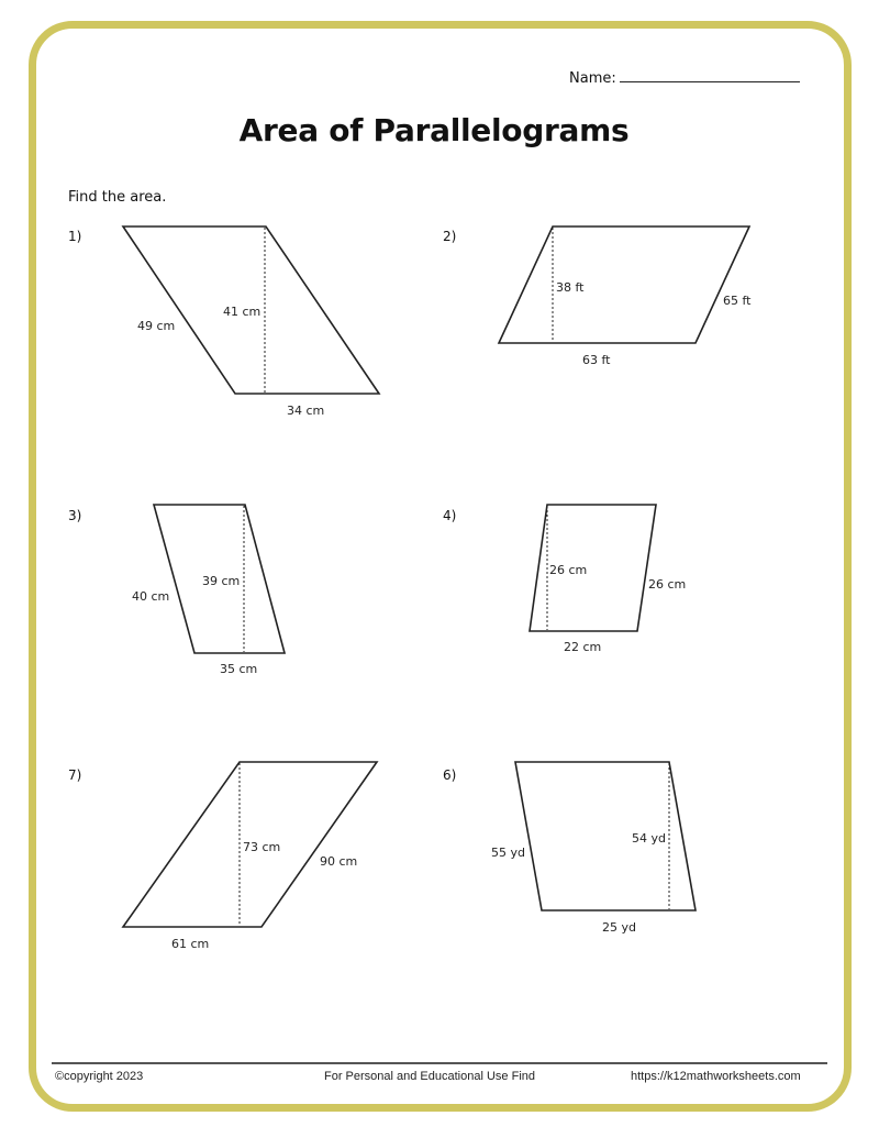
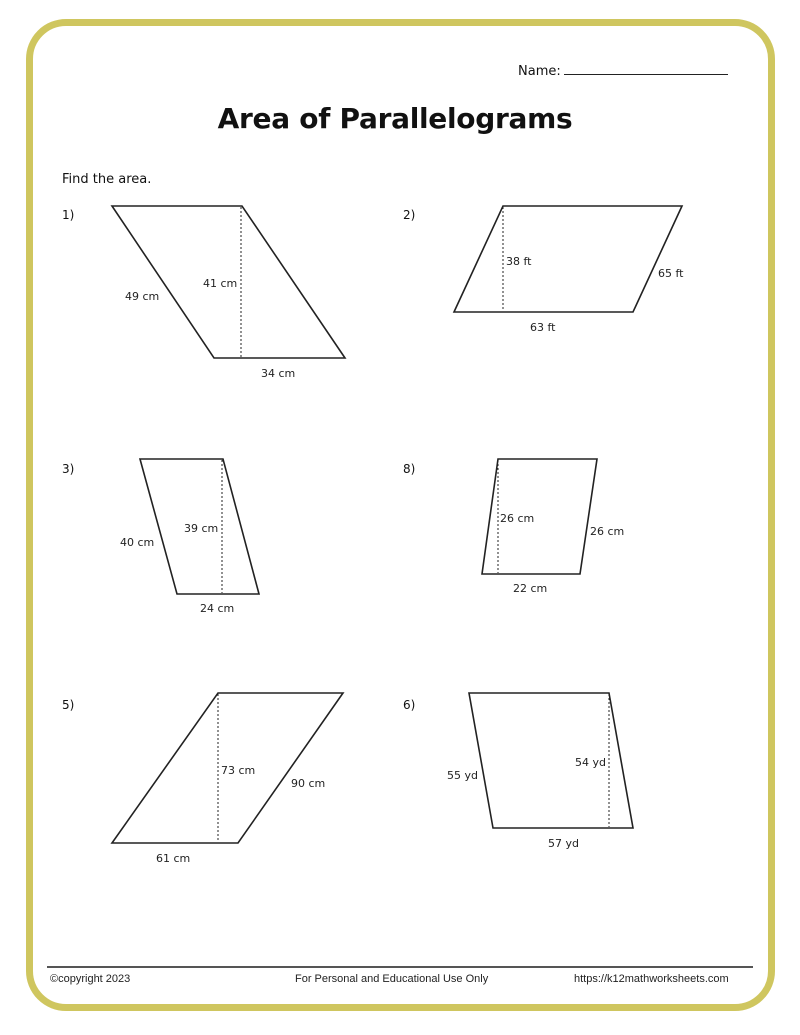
  Name:
  Area of Parallelograms
  Find the area.
  1)
  2)
  3)
- 4)
+ 8)
- 7)
+ 5)
  6)
  49 cm
  41 cm
  34 cm
  65 ft
  38 ft
  63 ft
  40 cm
  39 cm
- 35 cm
+ 24 cm
  26 cm
  26 cm
  22 cm
  90 cm
  73 cm
  61 cm
  55 yd
  54 yd
- 25 yd
+ 57 yd
  ©copyright 2023
- For Personal and Educational Use Find
+ For Personal and Educational Use Only
  https://k12mathworksheets.com
